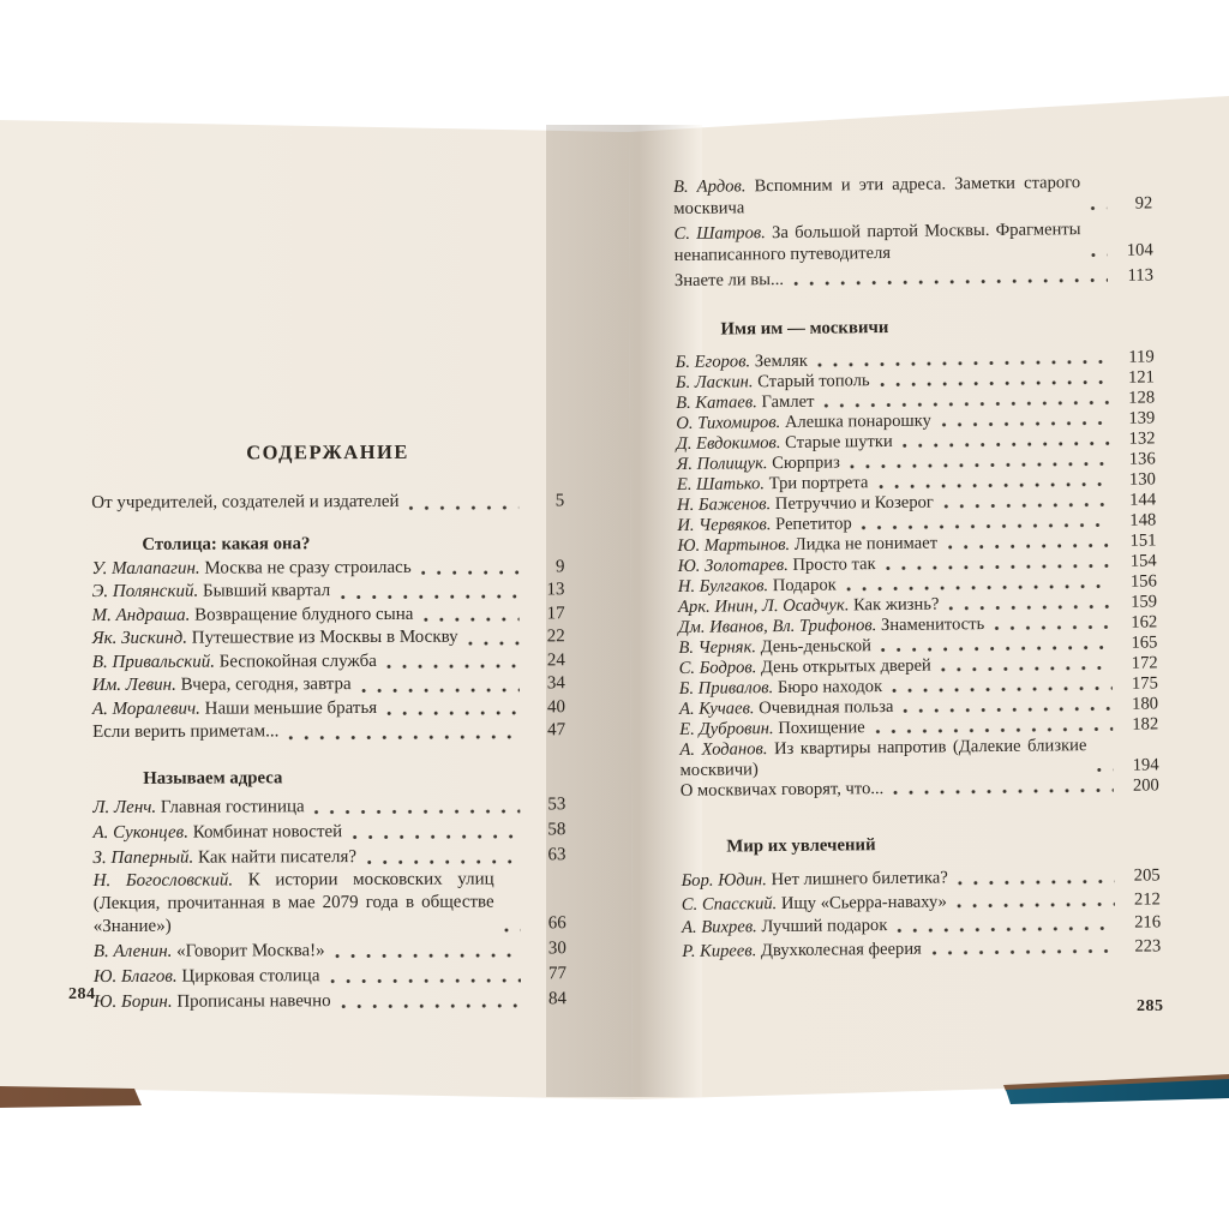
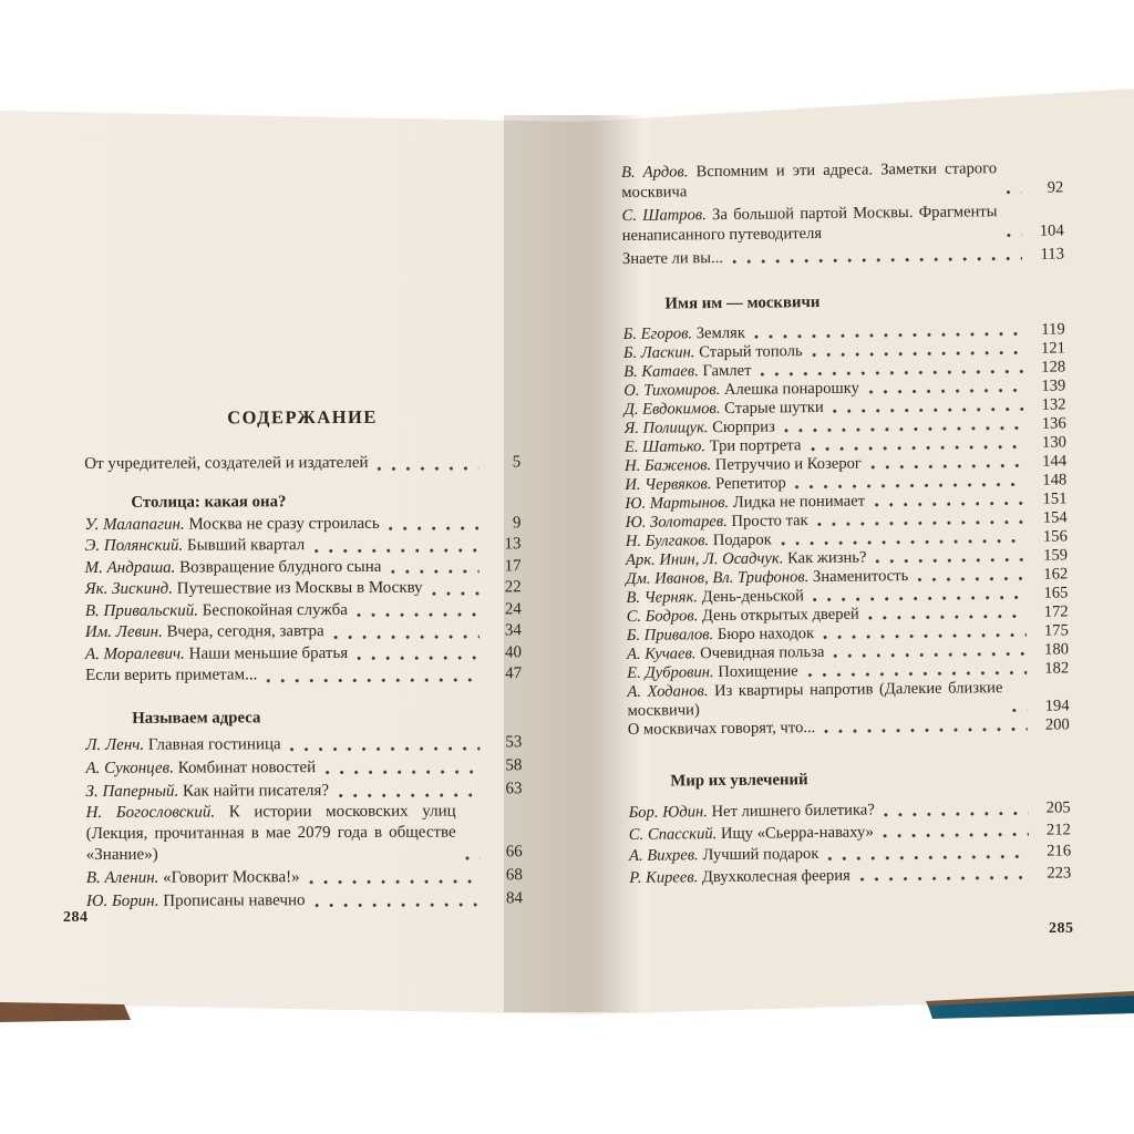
  СОДЕРЖАНИЕ
  От учредителей, создателей и издателей
  5
  Столица: какая она?
  У. Малапагин. Москва не сразу строилась
  9
  Э. Полянский. Бывший квартал
  13
  М. Андраша. Возвращение блудного сына
  17
  Як. Зискинд. Путешествие из Москвы в Москву
  22
  В. Привальский. Беспокойная служба
  24
  Им. Левин. Вчера, сегодня, завтра
  34
  А. Моралевич. Наши меньшие братья
  40
  Если верить приметам...
  47
  Называем адреса
  Л. Ленч. Главная гостиница
  53
  А. Суконцев. Комбинат новостей
  58
  З. Паперный. Как найти писателя?
  63
  Н. Богословский. К истории московских улиц (Лекция, прочитанная в мае 2079 года в обществе «Знание»)
  66
  В. Аленин. «Говорит Москва!»
- 30
+ 68
- Ю. Благов. Цирковая столица
- 77
  Ю. Борин. Прописаны навечно
  84
  В. Ардов. Вспомним и эти адреса. Заметки старого москвича
  92
  С. Шатров. За большой партой Москвы. Фрагменты ненаписанного путеводителя
  104
  Знаете ли вы...
  113
  Имя им — москвичи
  Б. Егоров. Земляк
  119
  Б. Ласкин. Старый тополь
  121
  В. Катаев. Гамлет
  128
  О. Тихомиров. Алешка понарошку
  139
  Д. Евдокимов. Старые шутки
  132
  Я. Полищук. Сюрприз
  136
  Е. Шатько. Три портрета
  130
  Н. Баженов. Петруччио и Козерог
  144
  И. Червяков. Репетитор
  148
  Ю. Мартынов. Лидка не понимает
  151
  Ю. Золотарев. Просто так
  154
  Н. Булгаков. Подарок
  156
  Арк. Инин, Л. Осадчук. Как жизнь?
  159
  Дм. Иванов, Вл. Трифонов. Знаменитость
  162
  В. Черняк. День-деньской
  165
  С. Бодров. День открытых дверей
  172
  Б. Привалов. Бюро находок
  175
  А. Кучаев. Очевидная польза
  180
  Е. Дубровин. Похищение
  182
  А. Ходанов. Из квартиры напротив (Далекие близкие москвичи)
  194
  О москвичах говорят, что...
  200
  Мир их увлечений
  Бор. Юдин. Нет лишнего билетика?
  205
  С. Спасский. Ищу «Сьерра-наваху»
  212
  А. Вихрев. Лучший подарок
  216
  Р. Киреев. Двухколесная феерия
  223
  284
  285
